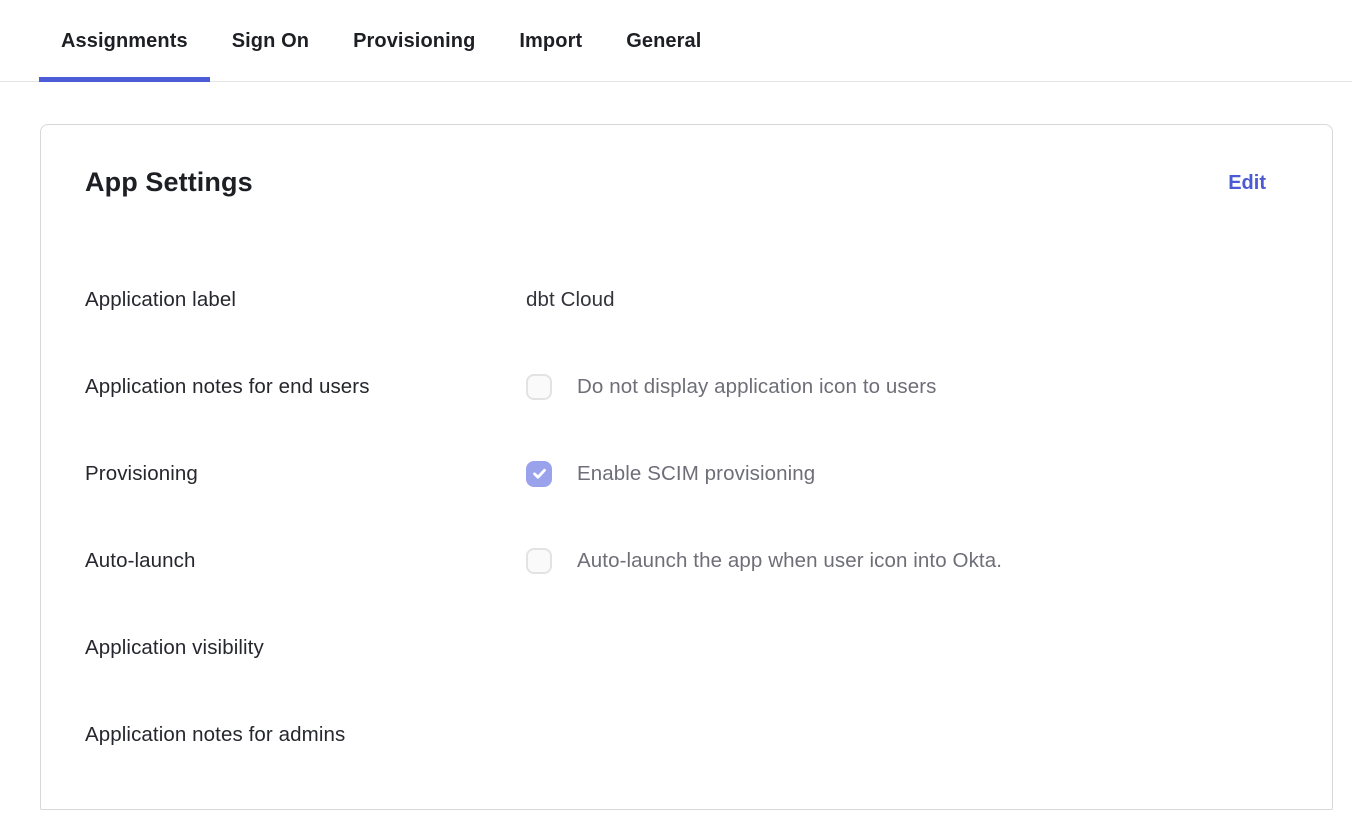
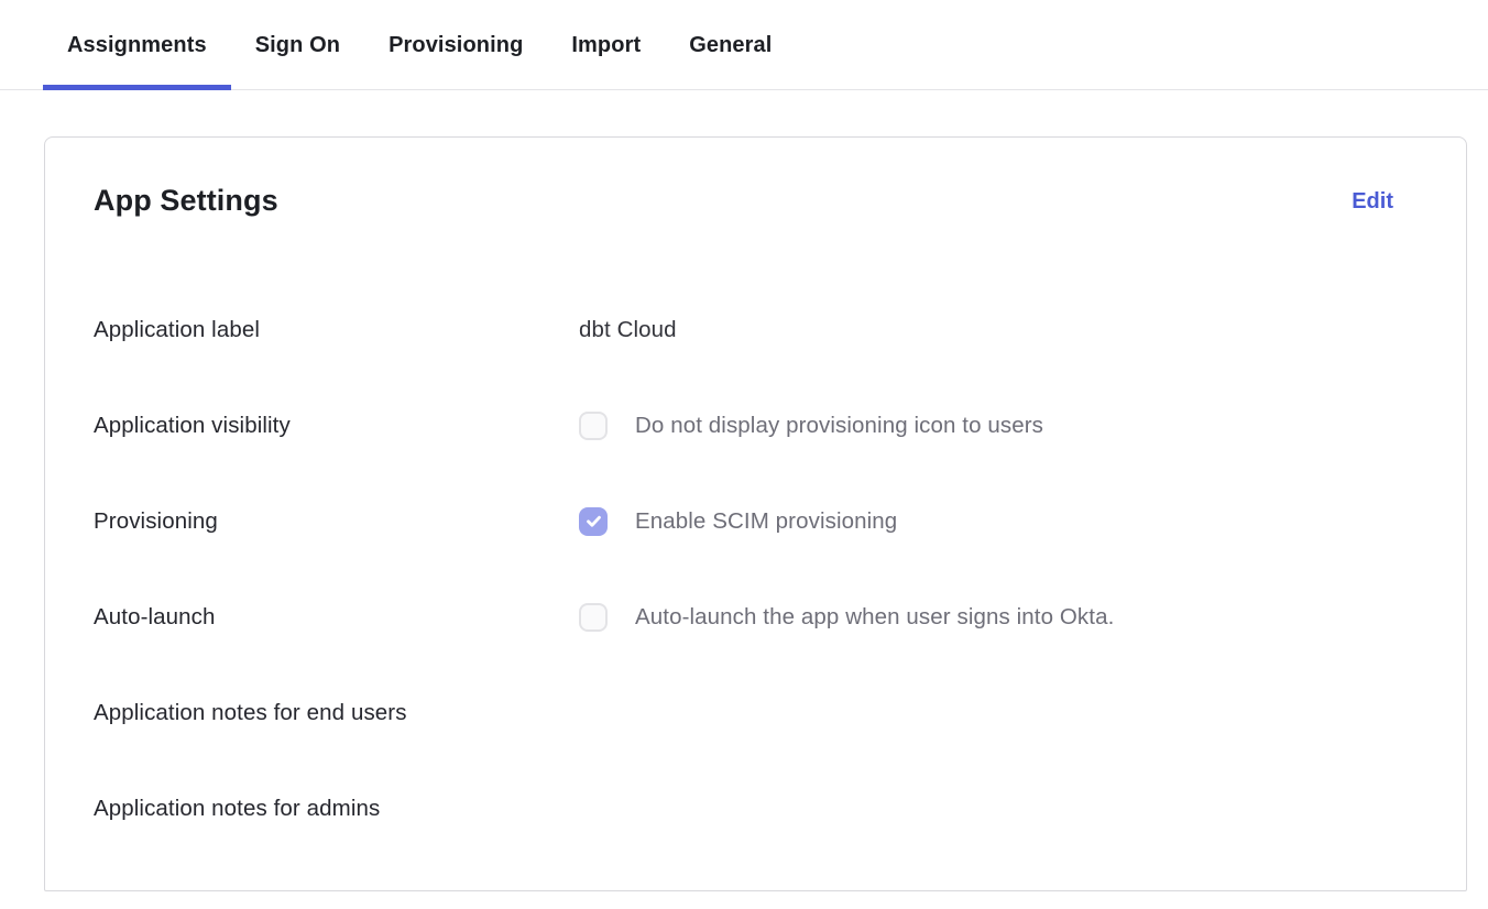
  Assignments
  Sign On
  Provisioning
  Import
  General
  App Settings
  Edit
  Application label
  dbt Cloud
- Application notes for end users
+ Application visibility
- Do not display application icon to users
+ Do not display provisioning icon to users
  Provisioning
  Enable SCIM provisioning
  Auto-launch
- Auto-launch the app when user icon into Okta.
+ Auto-launch the app when user signs into Okta.
- Application visibility
+ Application notes for end users
  Application notes for admins
